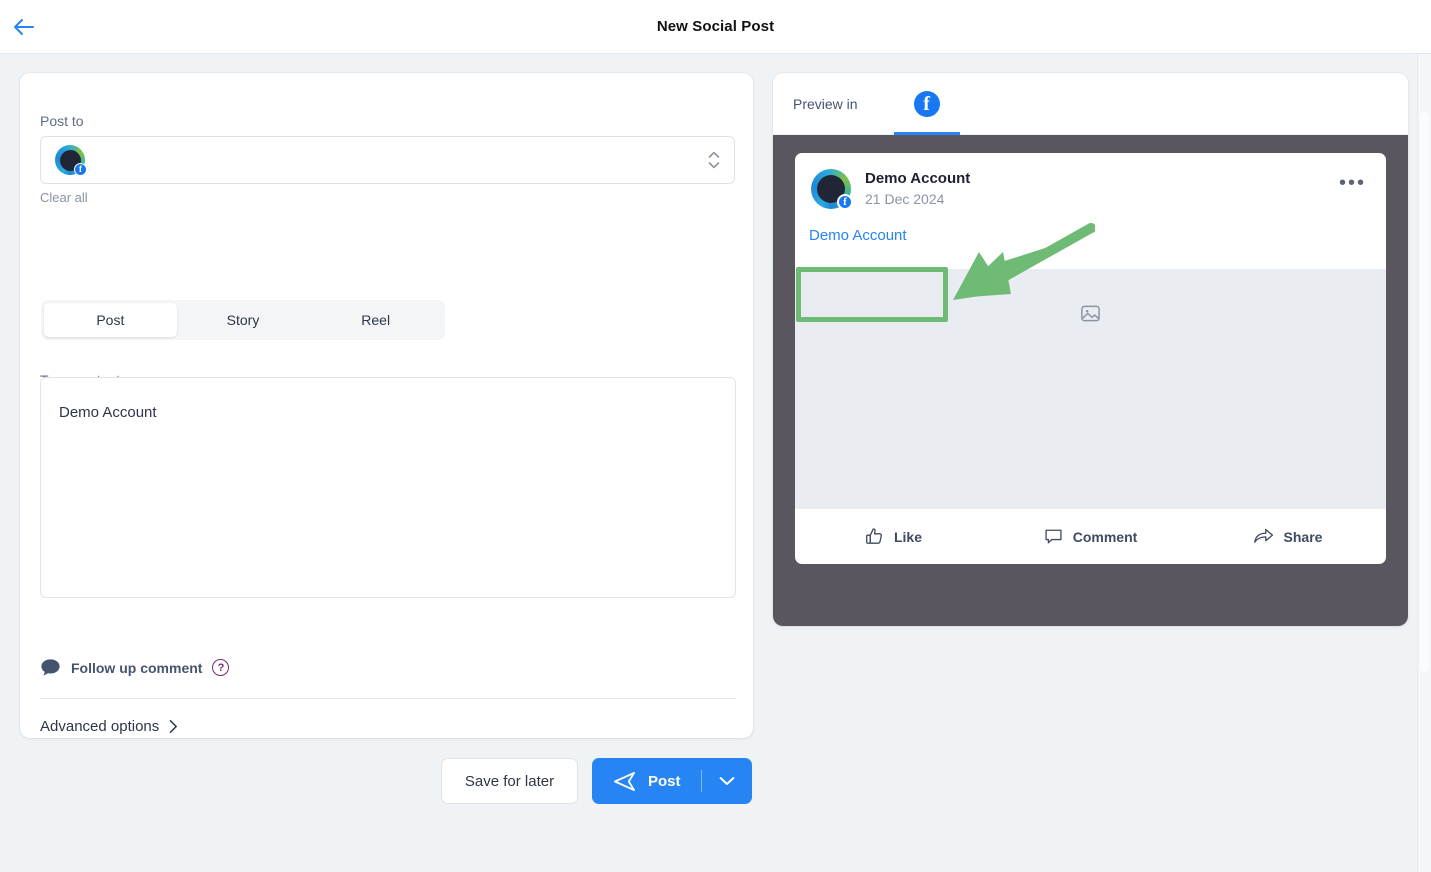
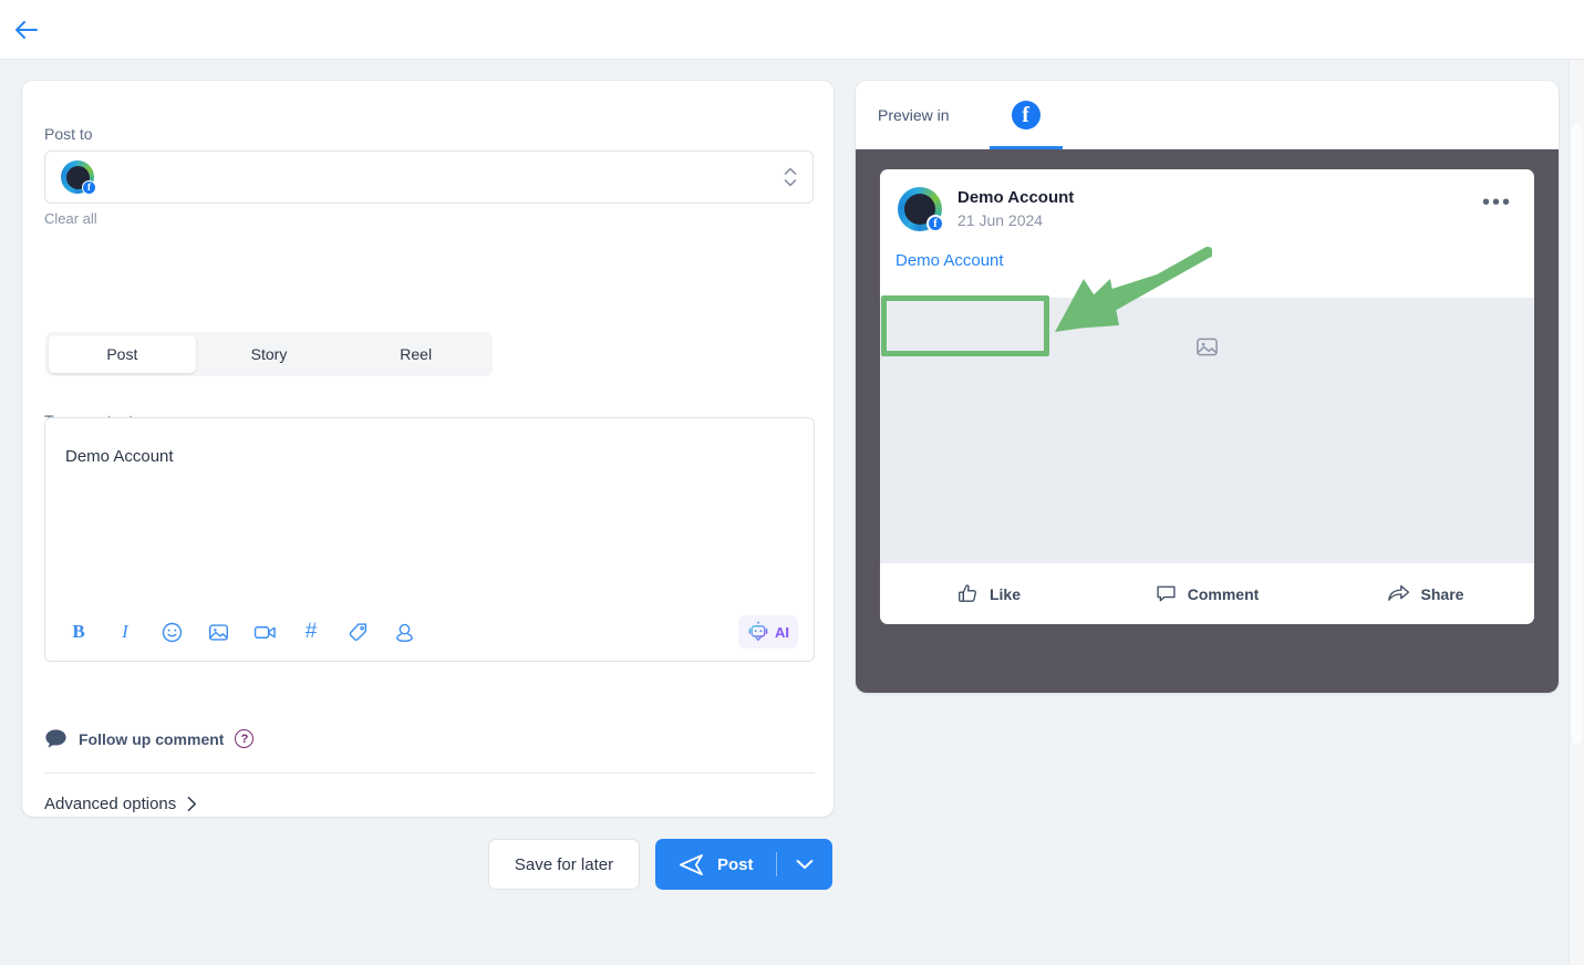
- New Social Post
  Post to
  f
  Clear all
  Post
  Story
  Reel
  Demo Account
+ B
+ I
+ #
+ AI
  Follow up comment
  ?
  Advanced options
  Save for later
  Post
  Preview in
  f
  f
  Demo Account
- 21 Dec 2024
+ 21 Jun 2024
  •••
  Demo Account
  Like
  Comment
  Share
